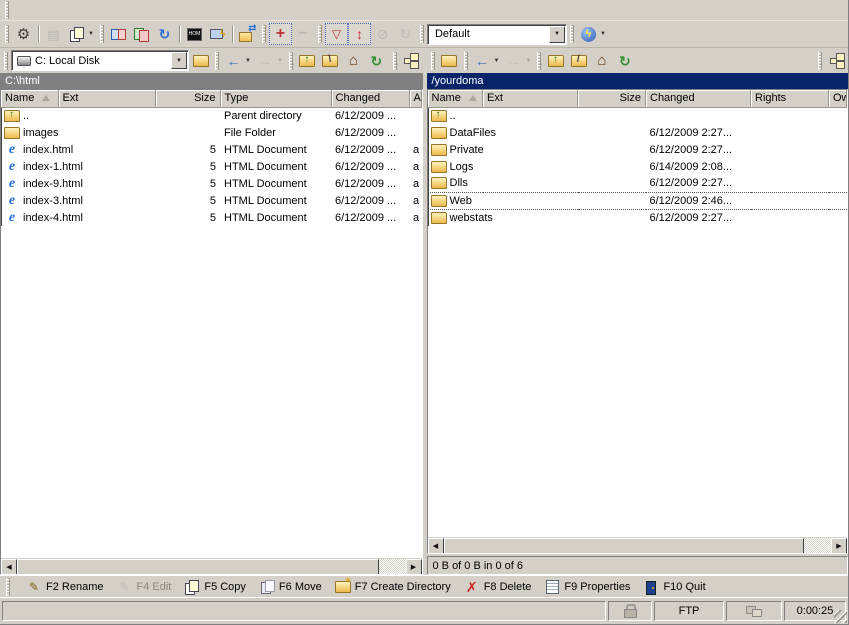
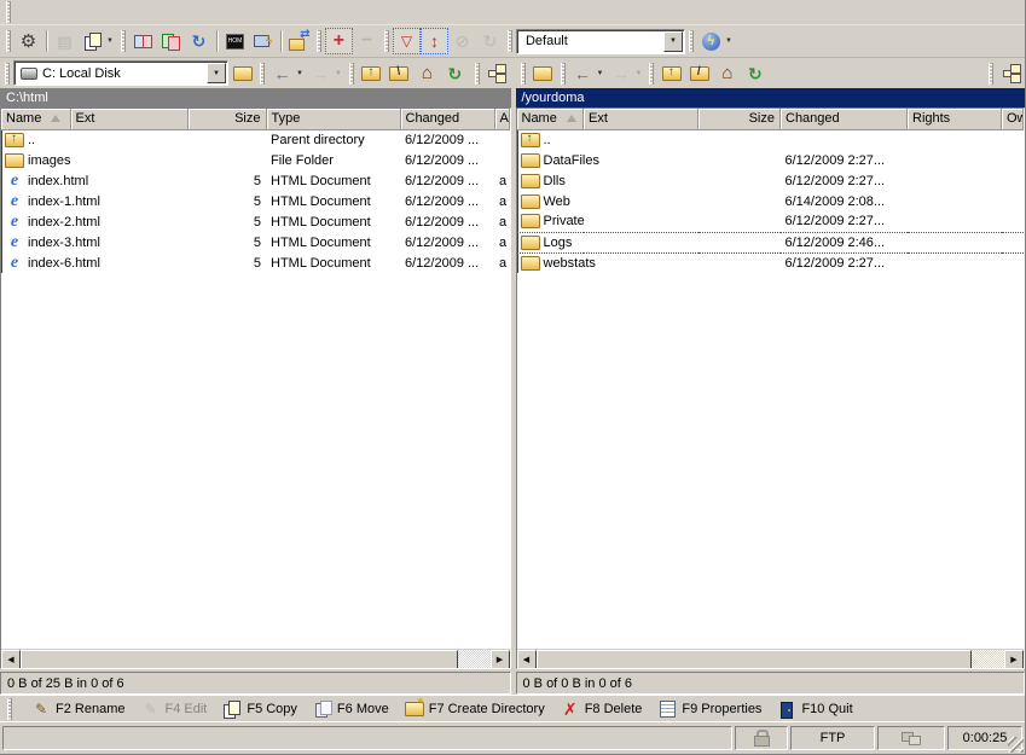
  Default
  C: Local Disk
  C:\html
  Name	Ext	Size	Type	Changed	A
  ..		Parent directory	6/12/2009 ...
  images		File Folder	6/12/2009 ...
  index.html	5	HTML Document	6/12/2009 ...	a
  index-1.html	5	HTML Document	6/12/2009 ...	a
- index-9.html	5	HTML Document	6/12/2009 ...	a
+ index-2.html	5	HTML Document	6/12/2009 ...	a
  index-3.html	5	HTML Document	6/12/2009 ...	a
- index-4.html	5	HTML Document	6/12/2009 ...	a
+ index-6.html	5	HTML Document	6/12/2009 ...	a
+ 0 B of 25 B in 0 of 6
  /yourdoma
  Name	Ext	Size	Changed	Rights	Ow
  ..
  DataFiles		6/12/2009 2:27...
- Private		6/12/2009 2:27...
+ Dlls		6/12/2009 2:27...
- Logs		6/14/2009 2:08...
+ Web		6/14/2009 2:08...
- Dlls		6/12/2009 2:27...
+ Private		6/12/2009 2:27...
- Web		6/12/2009 2:46...
+ Logs		6/12/2009 2:46...
  webstats		6/12/2009 2:27...
  0 B of 0 B in 0 of 6
  F2 Rename
  F4 Edit
  F5 Copy
  F6 Move
  F7 Create Directory
  F8 Delete
  F9 Properties
  F10 Quit
  FTP
  0:00:25
